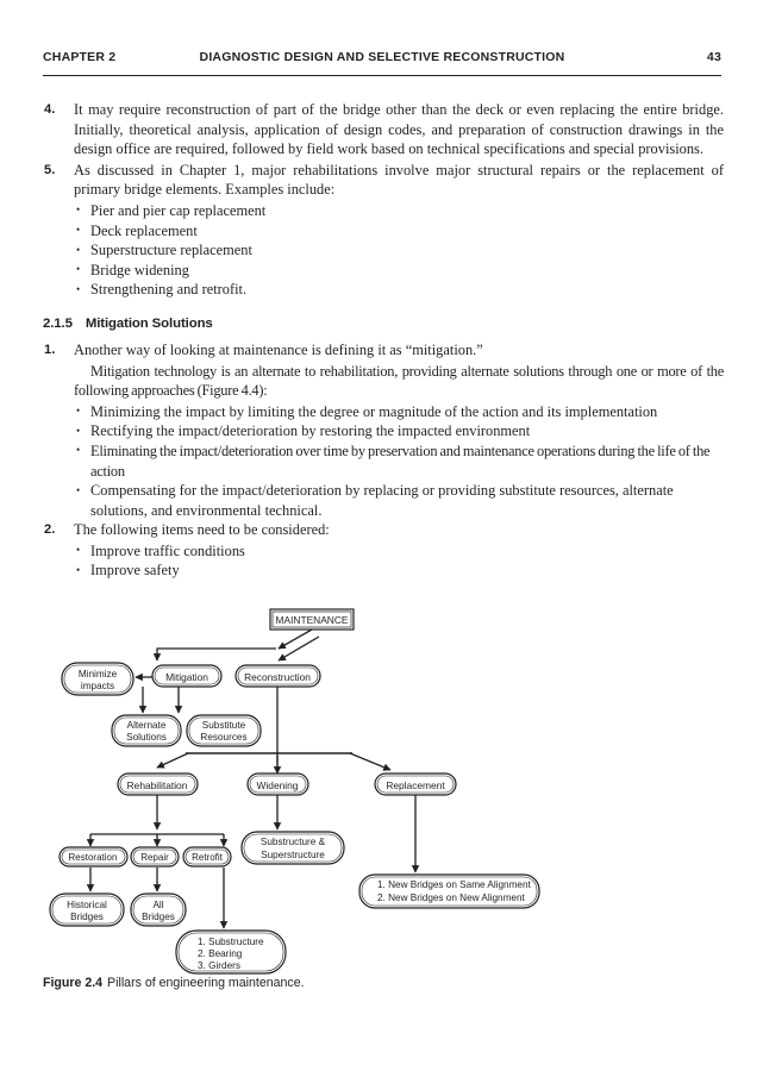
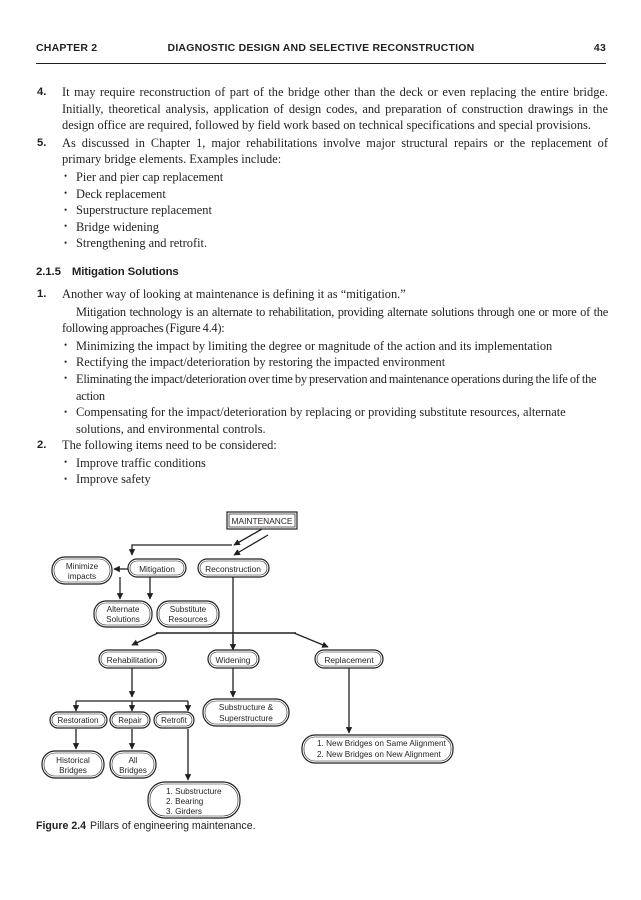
  CHAPTER 2
  DIAGNOSTIC DESIGN AND SELECTIVE RECONSTRUCTION
  43
  4.
  It may require reconstruction of part of the bridge other than the deck or even replacing the entire bridge. Initially, theoretical analysis, application of design codes, and preparation of construction drawings in the design office are required, followed by field work based on technical specifications and special provisions.
  5.
  As discussed in Chapter 1, major rehabilitations involve major structural repairs or the replacement of primary bridge elements. Examples include:
  Pier and pier cap replacement
  Deck replacement
  Superstructure replacement
  Bridge widening
  Strengthening and retrofit.
  2.1.5 Mitigation Solutions
  1.
  Another way of looking at maintenance is defining it as “mitigation.”
  Mitigation technology is an alternate to rehabilitation, providing alternate solutions through one or more of the following approaches (Figure 4.4):
  Minimizing the impact by limiting the degree or magnitude of the action and its implementation
  Rectifying the impact/deterioration by restoring the impacted environment
  Eliminating the impact/deterioration over time by preservation and maintenance operations during the life of the action
- Compensating for the impact/deterioration by replacing or providing substitute resources, alternate solutions, and environmental technical.
+ Compensating for the impact/deterioration by replacing or providing substitute resources, alternate solutions, and environmental controls.
  2.
  The following items need to be considered:
  Improve traffic conditions
  Improve safety
  MAINTENANCE
  Minimize
  impacts
  Mitigation
  Reconstruction
  Alternate
  Solutions
  Substitute
  Resources
  Rehabilitation
  Widening
  Replacement
  Restoration
  Repair
  Retrofit
  Historical
  Bridges
  All
  Bridges
  1. Substructure
  2. Bearing
  3. Girders
  Substructure &
  Superstructure
  1. New Bridges on Same Alignment
  2. New Bridges on New Alignment
  Figure 2.4 Pillars of engineering maintenance.
